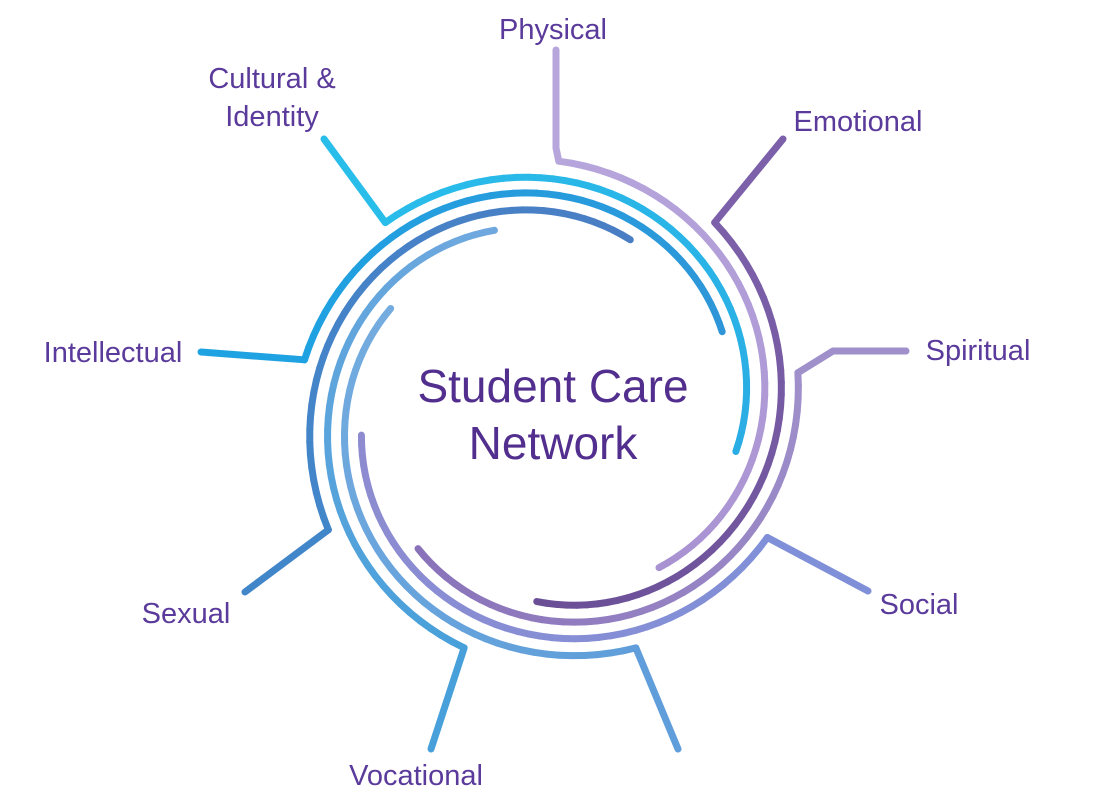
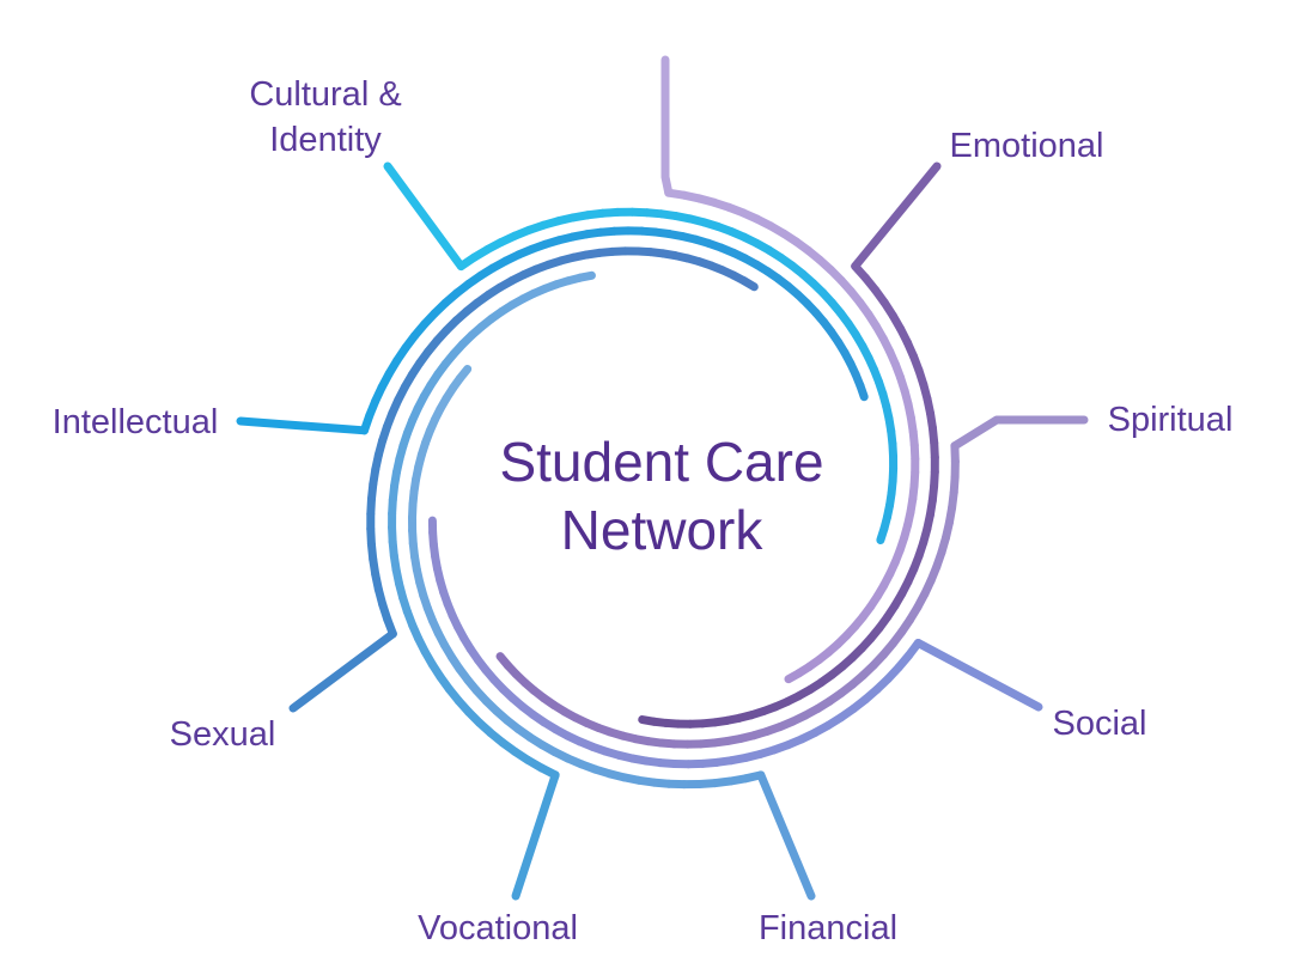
- Physical
  Emotional
  Spiritual
  Social
+ Financial
  Vocational
  Sexual
  Intellectual
  Cultural & Identity
  Student Care Network
